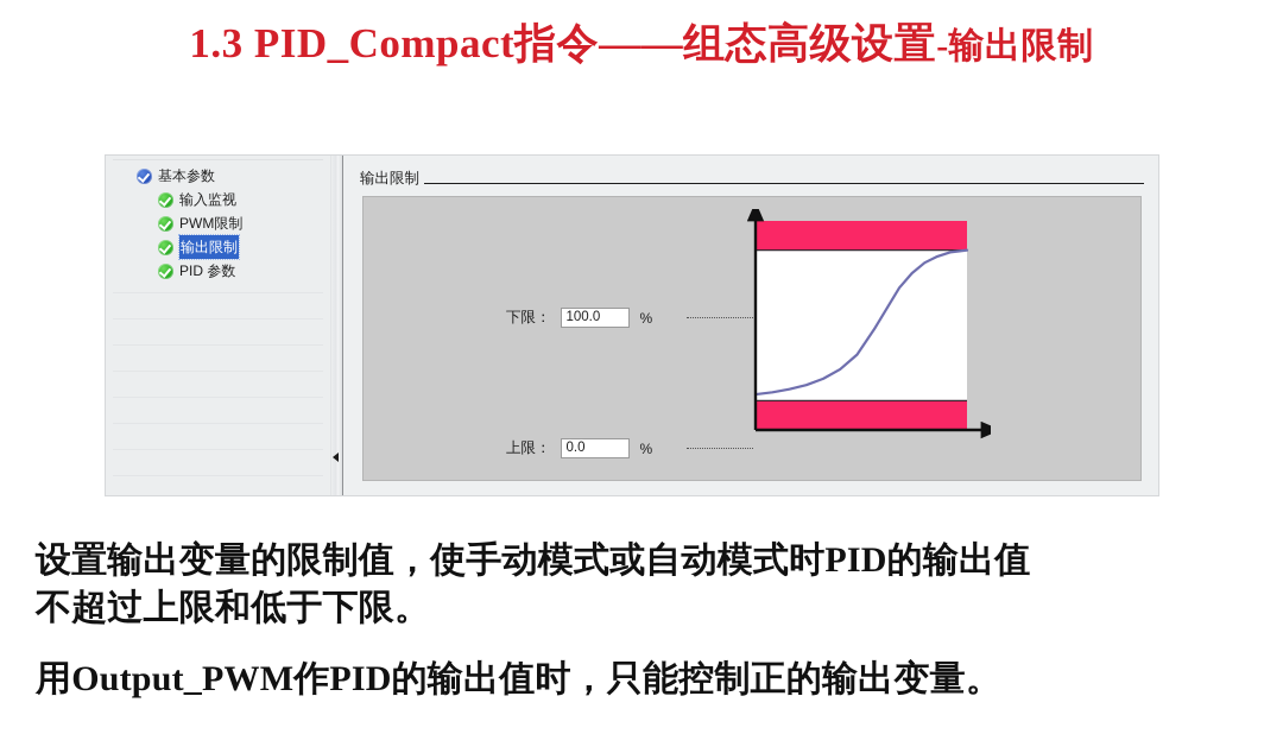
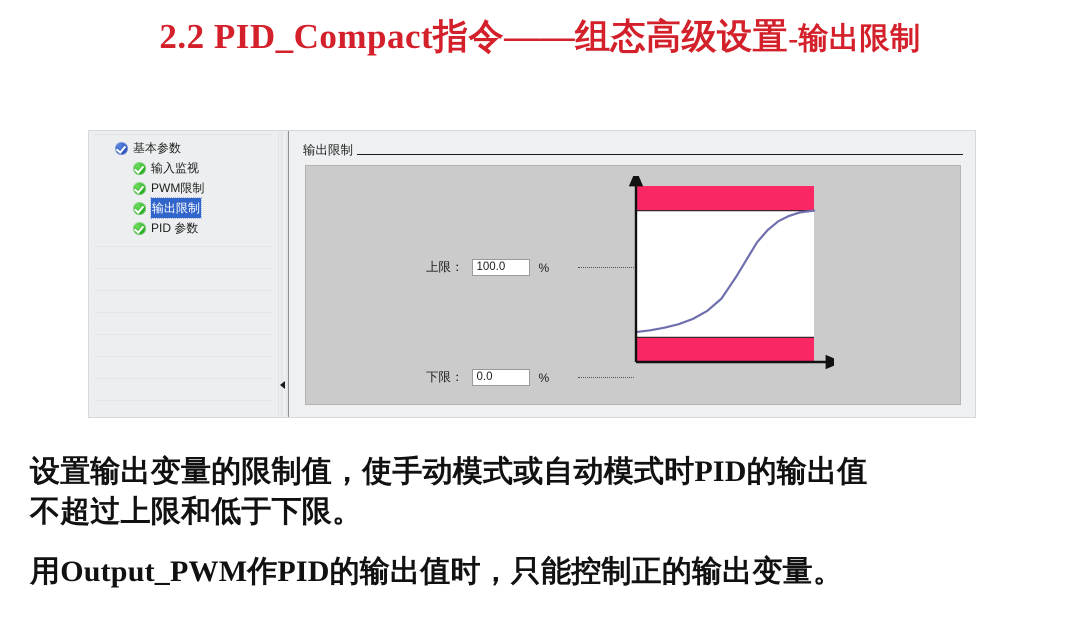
- 1.3 PID_Compact指令——组态高级设置-输出限制
+ 2.2 PID_Compact指令——组态高级设置-输出限制
  基本参数
  输入监视
  PWM限制
  输出限制
  PID 参数
  输出限制
- 下限：
+ 上限：
  100.0
  %
- 上限：
+ 下限：
  0.0
  %
  设置输出变量的限制值，使手动模式或自动模式时PID的输出值
  不超过上限和低于下限。
  用Output_PWM作PID的输出值时，只能控制正的输出变量。
